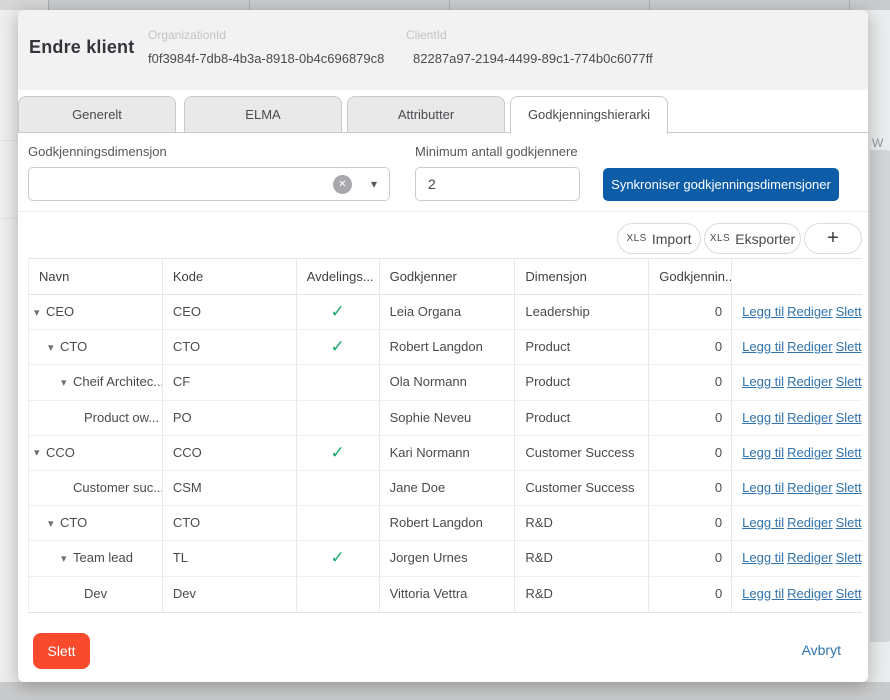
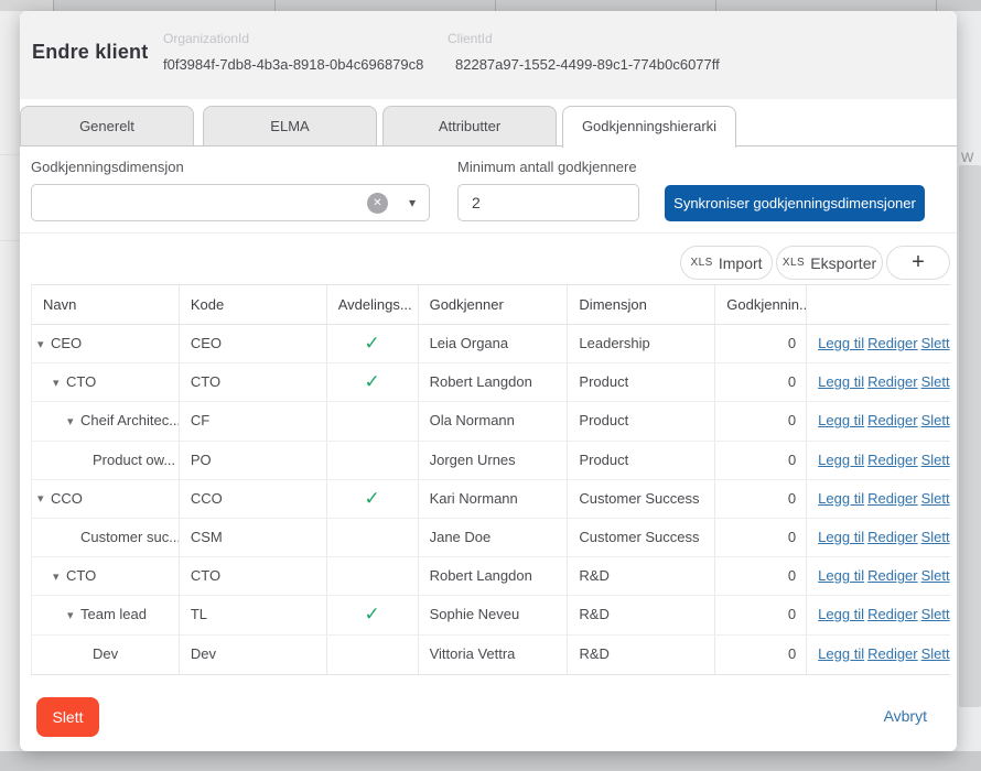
  W
  Endre klient
  OrganizationId
  f0f3984f-7db8-4b3a-8918-0b4c696879c8
  ClientId
- 82287a97-2194-4499-89c1-774b0c6077ff
+ 82287a97-1552-4499-89c1-774b0c6077ff
  Generelt
  ELMA
  Attributter
  Godkjenningshierarki
  Godkjenningsdimensjon
  Minimum antall godkjennere
  2
  Synkroniser godkjenningsdimensjoner
  XLS
  Import
  XLS
  Eksporter
  +
  Navn
  Kode
  Avdelings...
  Godkjenner
  Dimensjon
  Godkjennin..
  CEO
  CEO
  Leia Organa
  Leadership
  0
  Legg til Rediger Slett
  CTO
  CTO
  Robert Langdon
  Product
  0
  Legg til Rediger Slett
  Cheif Architec..
  CF
  Ola Normann
  Product
  0
  Legg til Rediger Slett
  Product ow...
  PO
- Sophie Neveu
+ Jorgen Urnes
  Product
  0
  Legg til Rediger Slett
  CCO
  CCO
  Kari Normann
  Customer Success
  0
  Legg til Rediger Slett
  Customer suc..
  CSM
  Jane Doe
  Customer Success
  0
  Legg til Rediger Slett
  CTO
  CTO
  Robert Langdon
  R&D
  0
  Legg til Rediger Slett
  Team lead
  TL
- Jorgen Urnes
+ Sophie Neveu
  R&D
  0
  Legg til Rediger Slett
  Dev
  Dev
  Vittoria Vettra
  R&D
  0
  Legg til Rediger Slett
  Slett
  Avbryt
